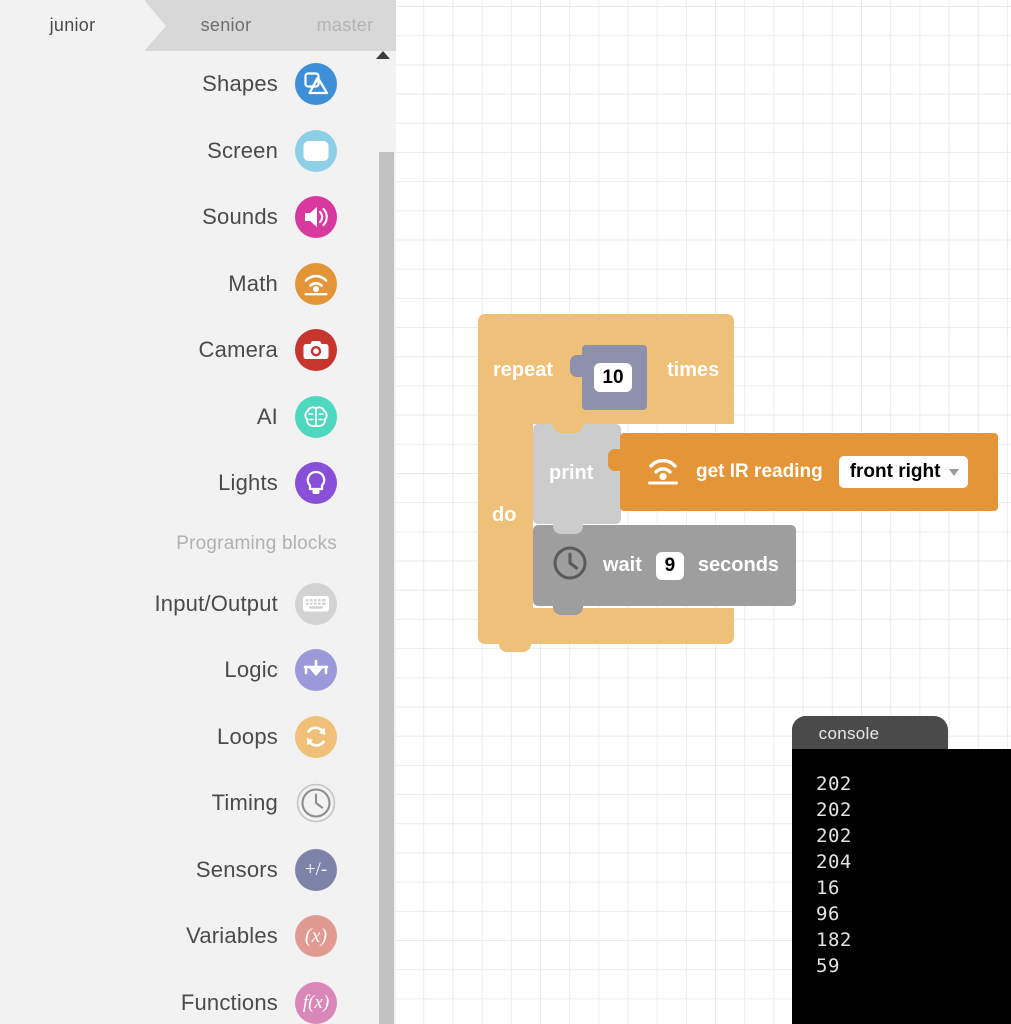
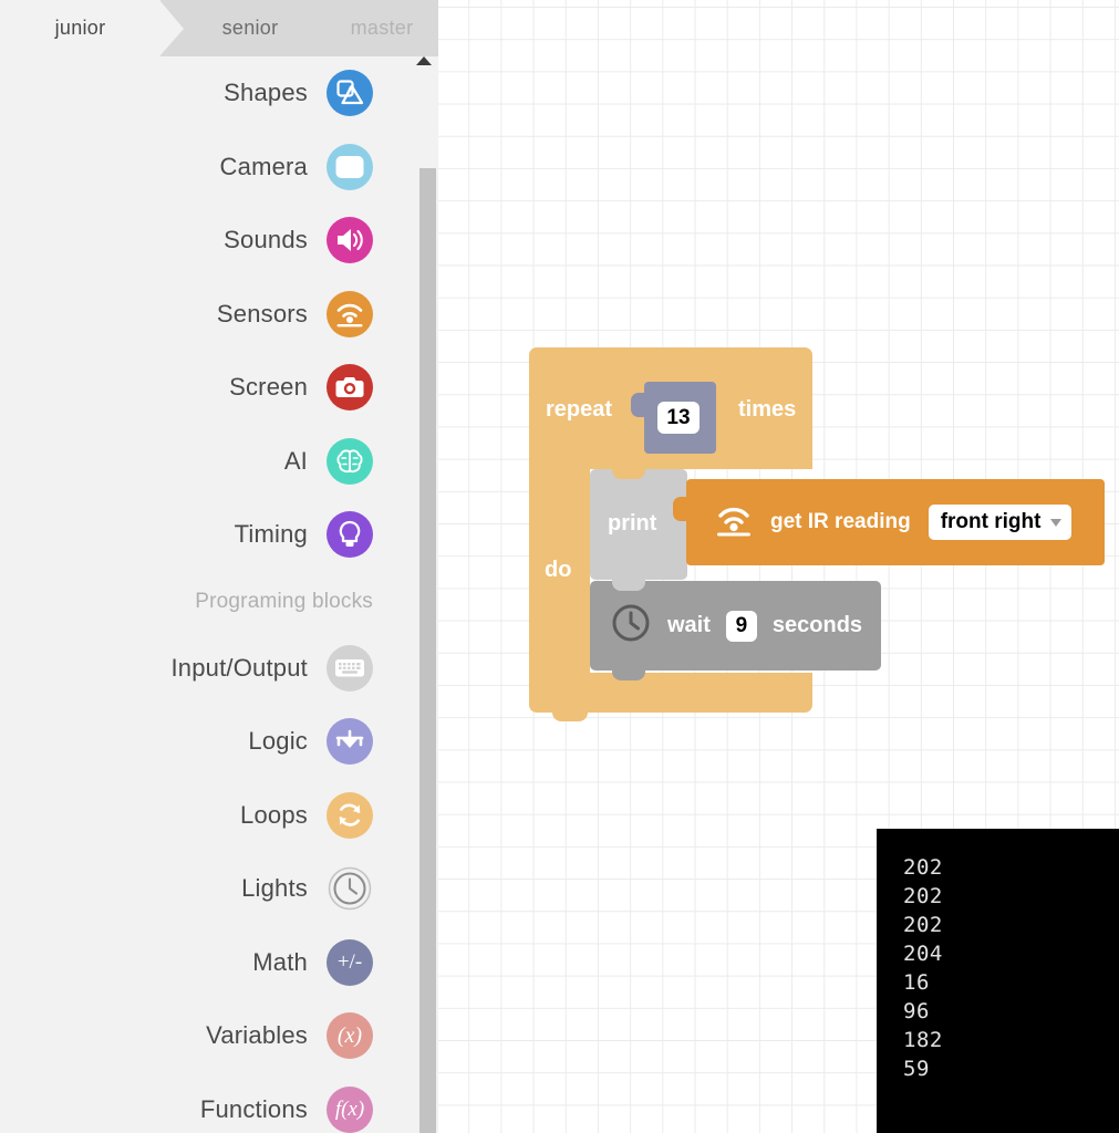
  junior
  senior
  master
  Shapes
- Screen
+ Camera
  Sounds
- Math
+ Sensors
- Camera
+ Screen
  AI
- Lights
+ Timing
  Programing blocks
  Input/Output
  Logic
  Loops
- Timing
+ Lights
- Sensors
+ Math
  +/-
  Variables
  (x)
  Functions
  f(x)
  repeat
- 10
+ 13
  times
  do
  print
  get IR reading
  front right
  wait
  9
  seconds
- console
  202
  202
  202
  204
  16
  96
  182
  59
